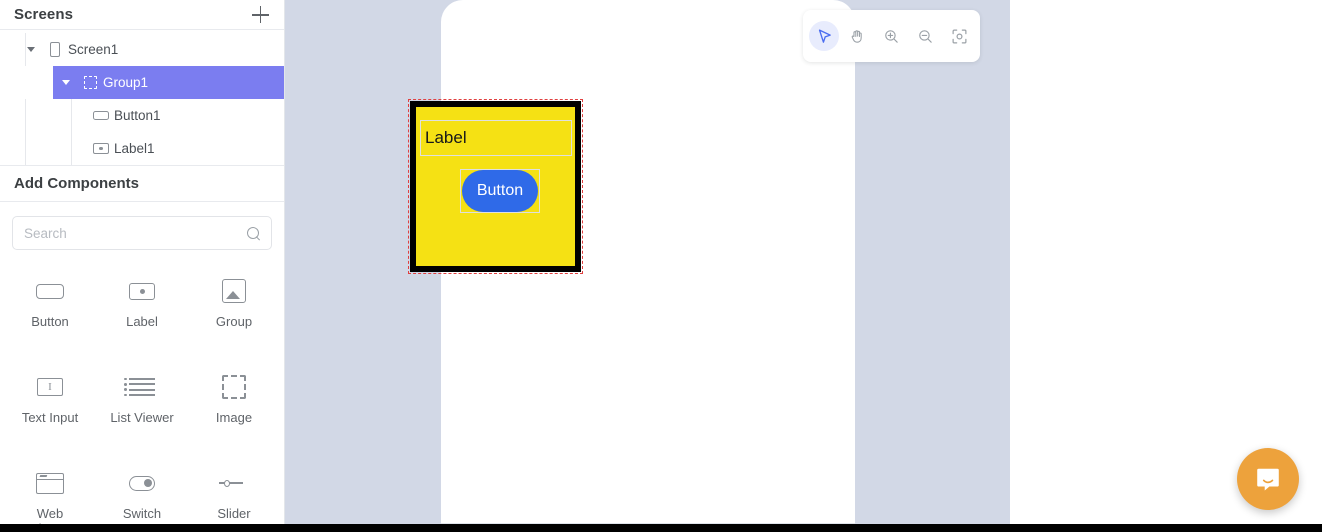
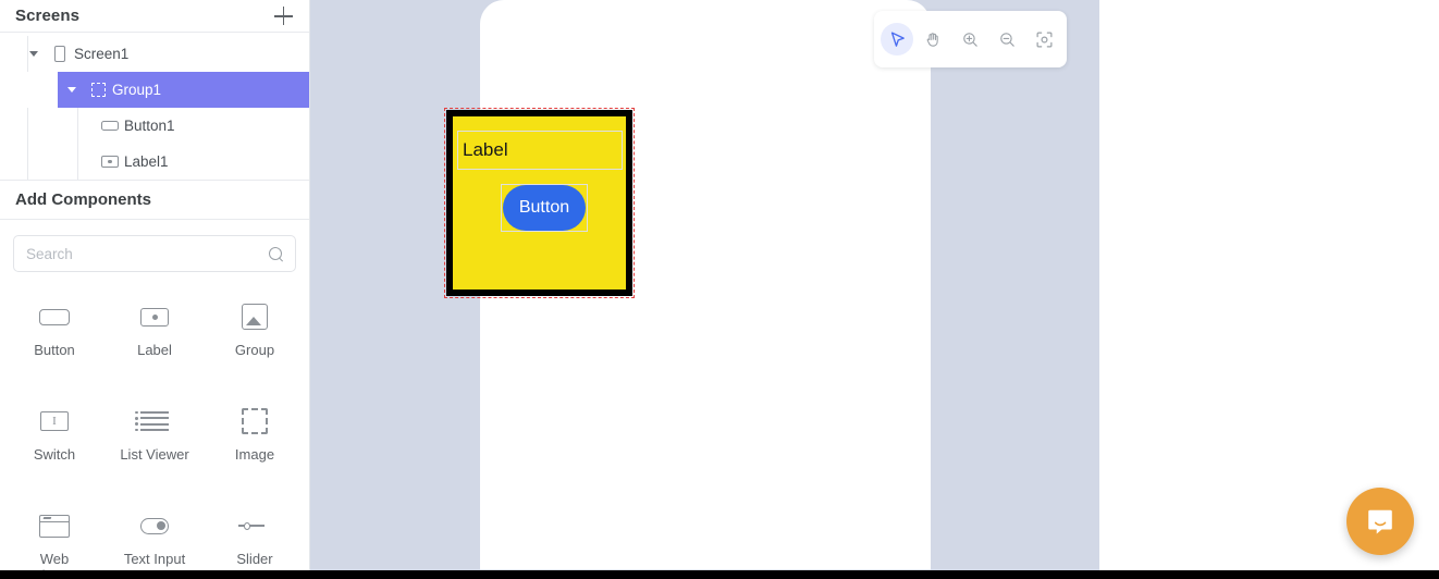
  Screens
  Screen1
  Group1
  Button1
  Label1
  Add Components
  Search
  Button
  Label
  Group
  I
- Text Input
+ Switch
  List Viewer
  Image
- Switch
+ Text Input
  Slider
  Label
  Button
